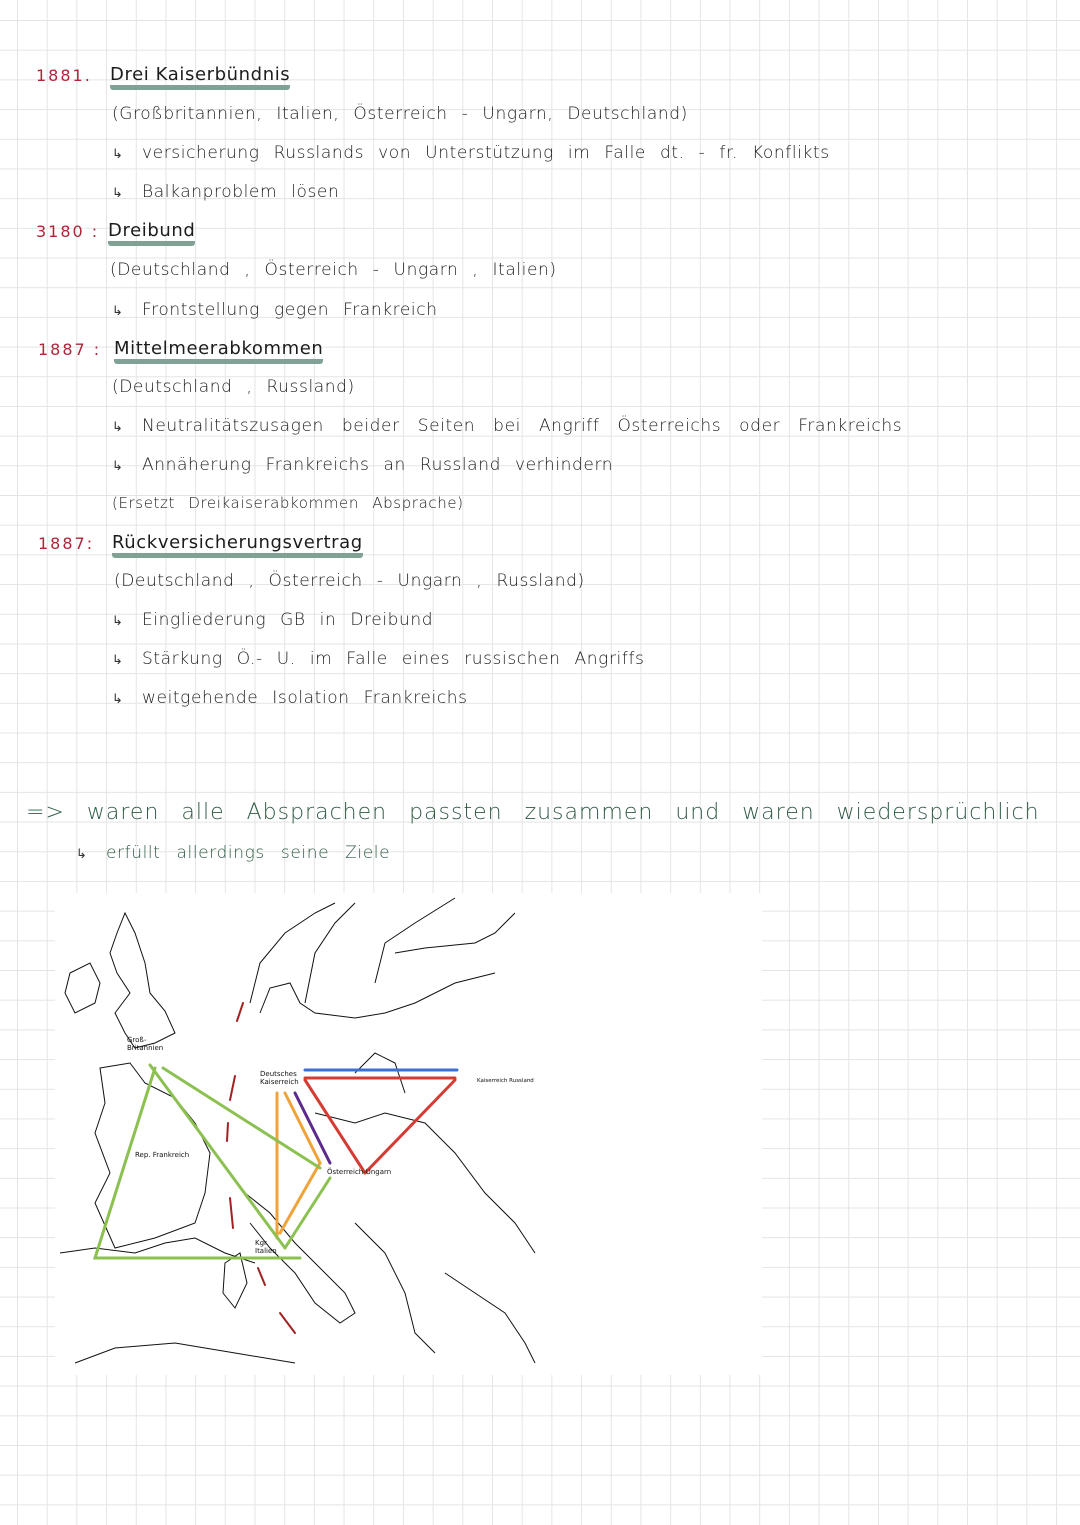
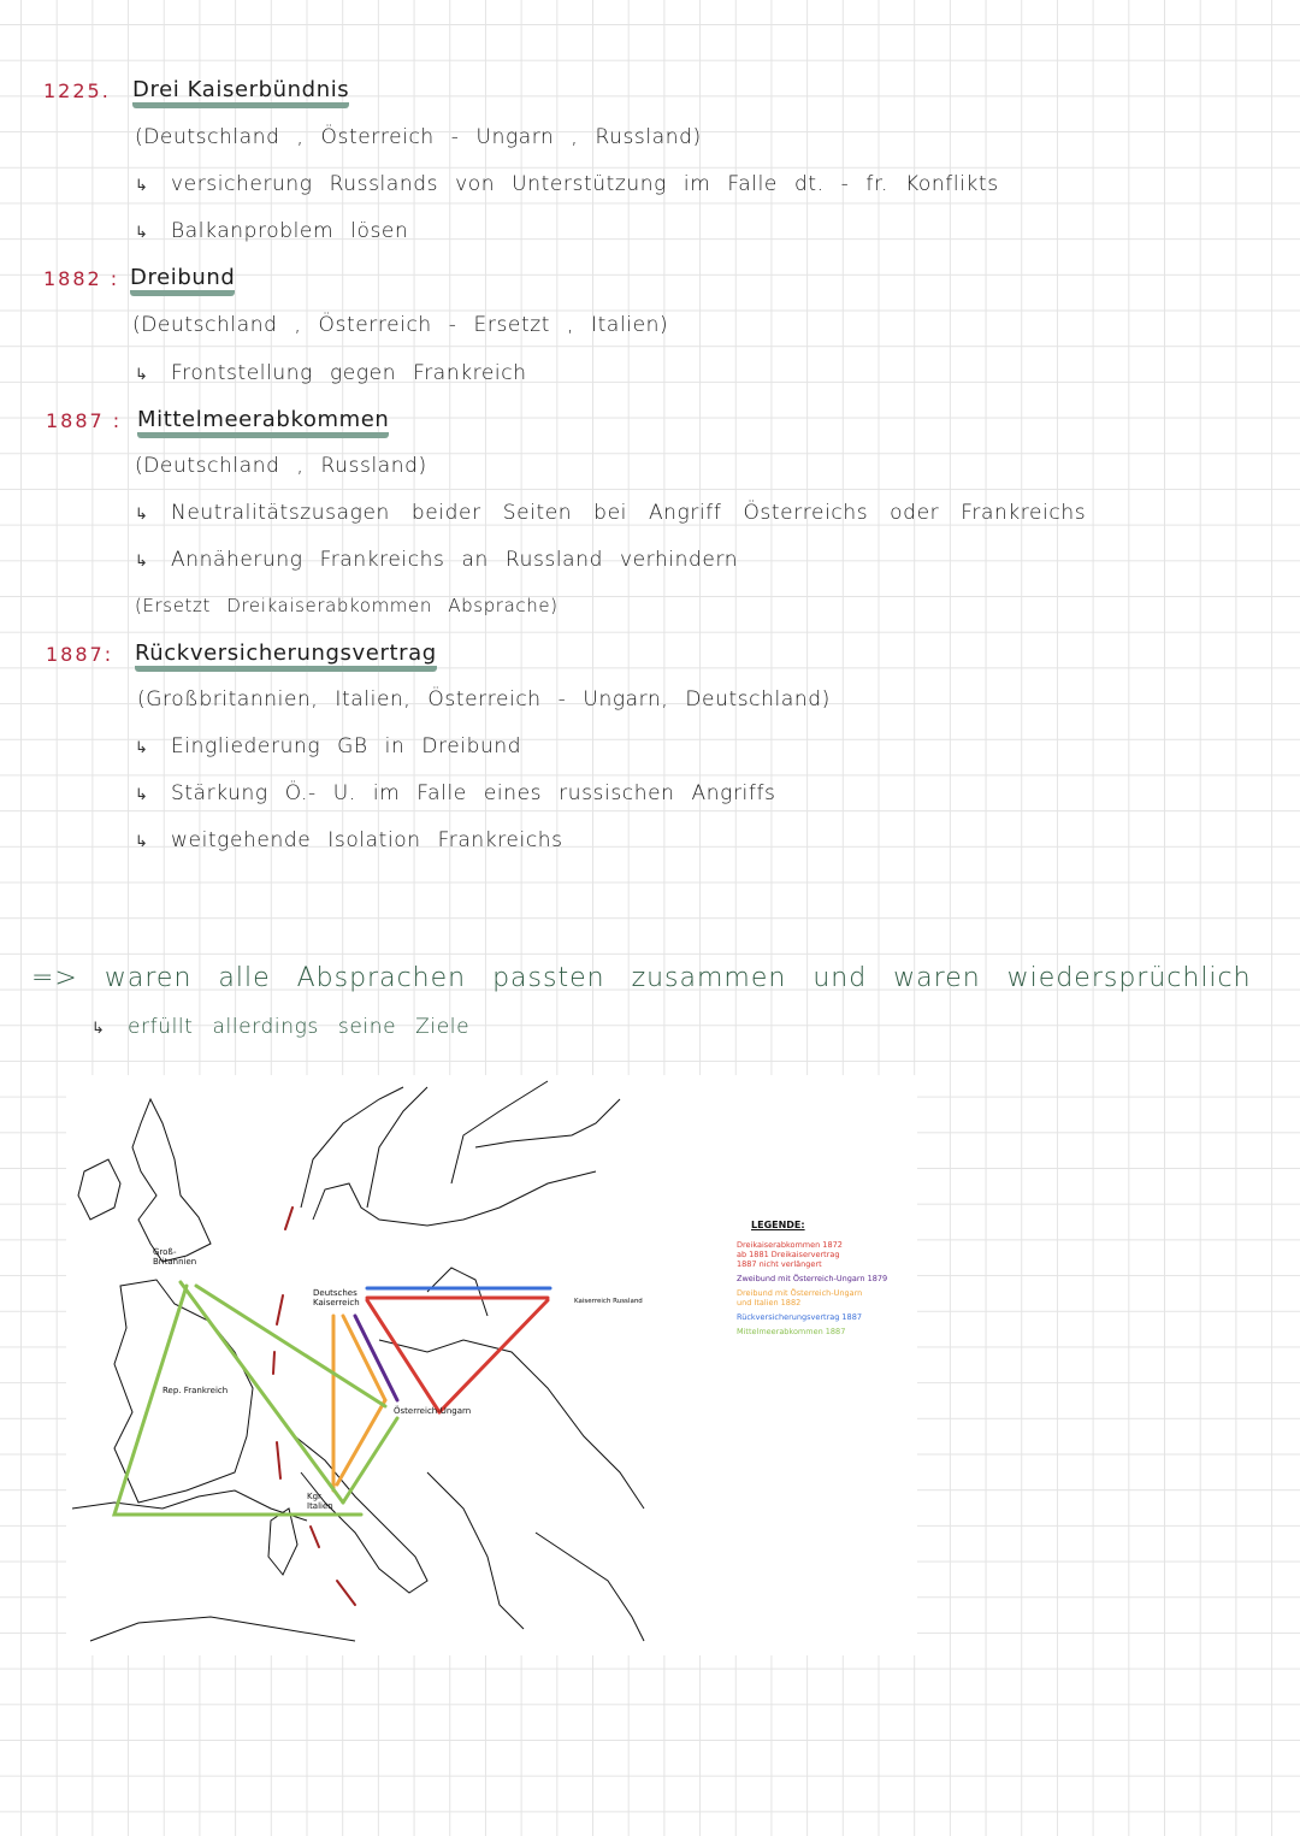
- 1881.
+ 1225.
  Drei Kaiserbündnis
- (Großbritannien, Italien, Österreich - Ungarn, Deutschland)
+ (Deutschland , Österreich - Ungarn , Russland)
  ↳ versicherung Russlands von Unterstützung im Falle dt. - fr. Konflikts
  ↳ Balkanproblem lösen
- 3180 :
+ 1882 :
  Dreibund
- (Deutschland , Österreich - Ungarn , Italien)
+ (Deutschland , Österreich - Ersetzt , Italien)
  ↳ Frontstellung gegen Frankreich
  1887 :
  Mittelmeerabkommen
  (Deutschland , Russland)
  ↳ Neutralitätszusagen beider Seiten bei Angriff Österreichs oder Frankreichs
  ↳ Annäherung Frankreichs an Russland verhindern
  (Ersetzt Dreikaiserabkommen Absprache)
  1887:
  Rückversicherungsvertrag
- (Deutschland , Österreich - Ungarn , Russland)
+ (Großbritannien, Italien, Österreich - Ungarn, Deutschland)
  ↳ Eingliederung GB in Dreibund
  ↳ Stärkung Ö.- U. im Falle eines russischen Angriffs
  ↳ weitgehende Isolation Frankreichs
  => waren alle Absprachen passten zusammen und waren wiedersprüchlich
  ↳ erfüllt allerdings seine Ziele
  Groß-
  Britannien
  Rep. Frankreich
  Deutsches
  Kaiserreich
  Österreich-Ungarn
  Kgr.
  Italien
+ LEGENDE:
+ Dreikaiserabkommen 1872
+ ab 1881 Dreikaiservertrag
+ 1887 nicht verlängert
+ Zweibund mit Österreich-Ungarn 1879
+ Dreibund mit Österreich-Ungarn
+ und Italien 1882
+ Rückversicherungsvertrag 1887
+ Mittelmeerabkommen 1887
